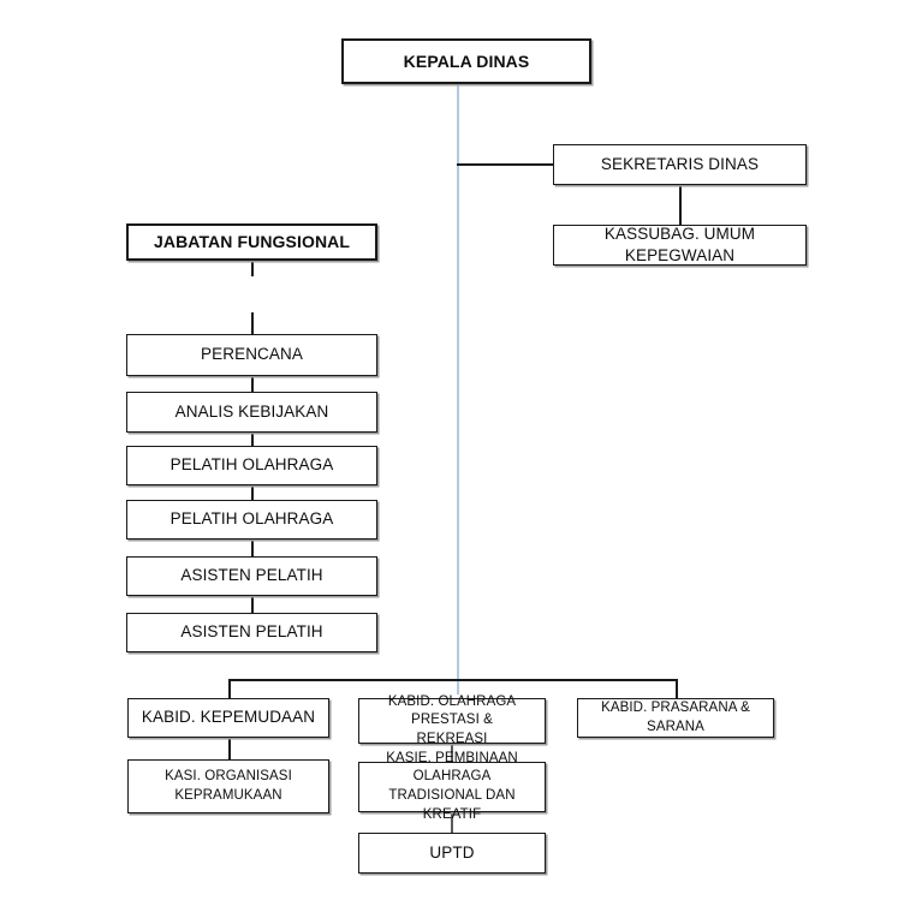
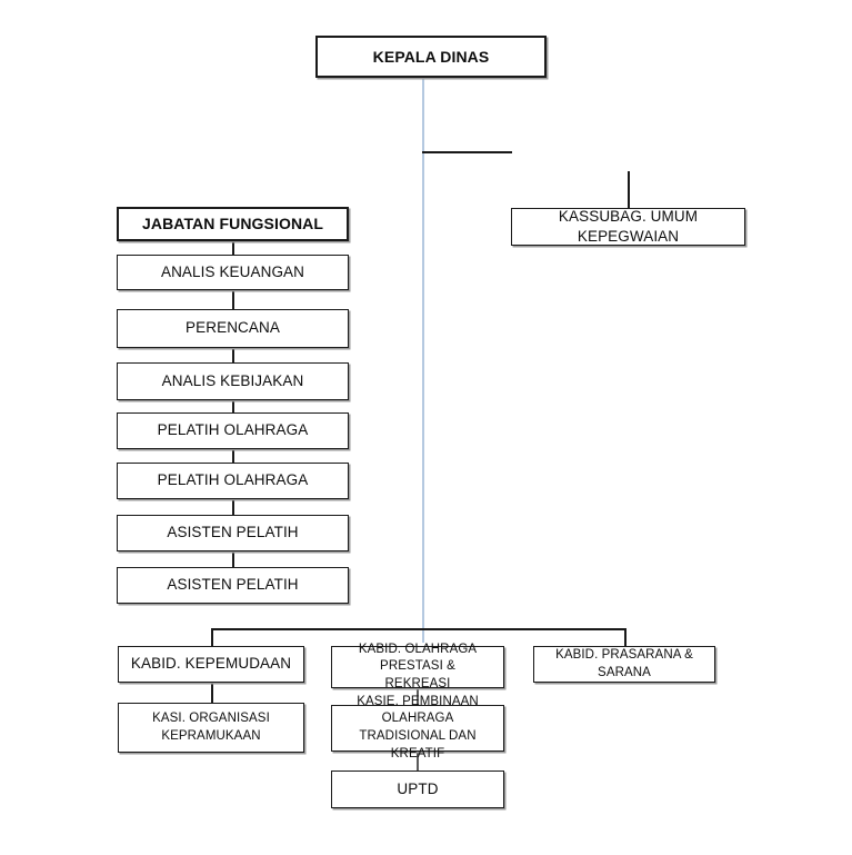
  KEPALA DINAS
- SEKRETARIS DINAS
  KASSUBAG. UMUM KEPEGWAIAN
  JABATAN FUNGSIONAL
+ ANALIS KEUANGAN
  PERENCANA
  ANALIS KEBIJAKAN
  PELATIH OLAHRAGA
  PELATIH OLAHRAGA
  ASISTEN PELATIH
  ASISTEN PELATIH
  KABID. KEPEMUDAAN
  KASI. ORGANISASI
  KEPRAMUKAAN
  KABID. OLAHRAGA PRESTASI &
  REKREASI
  KASIE. PEMBINAAN OLAHRAGA
  TRADISIONAL DAN KREATIF
  UPTD
  KABID. PRASARANA & SARANA
